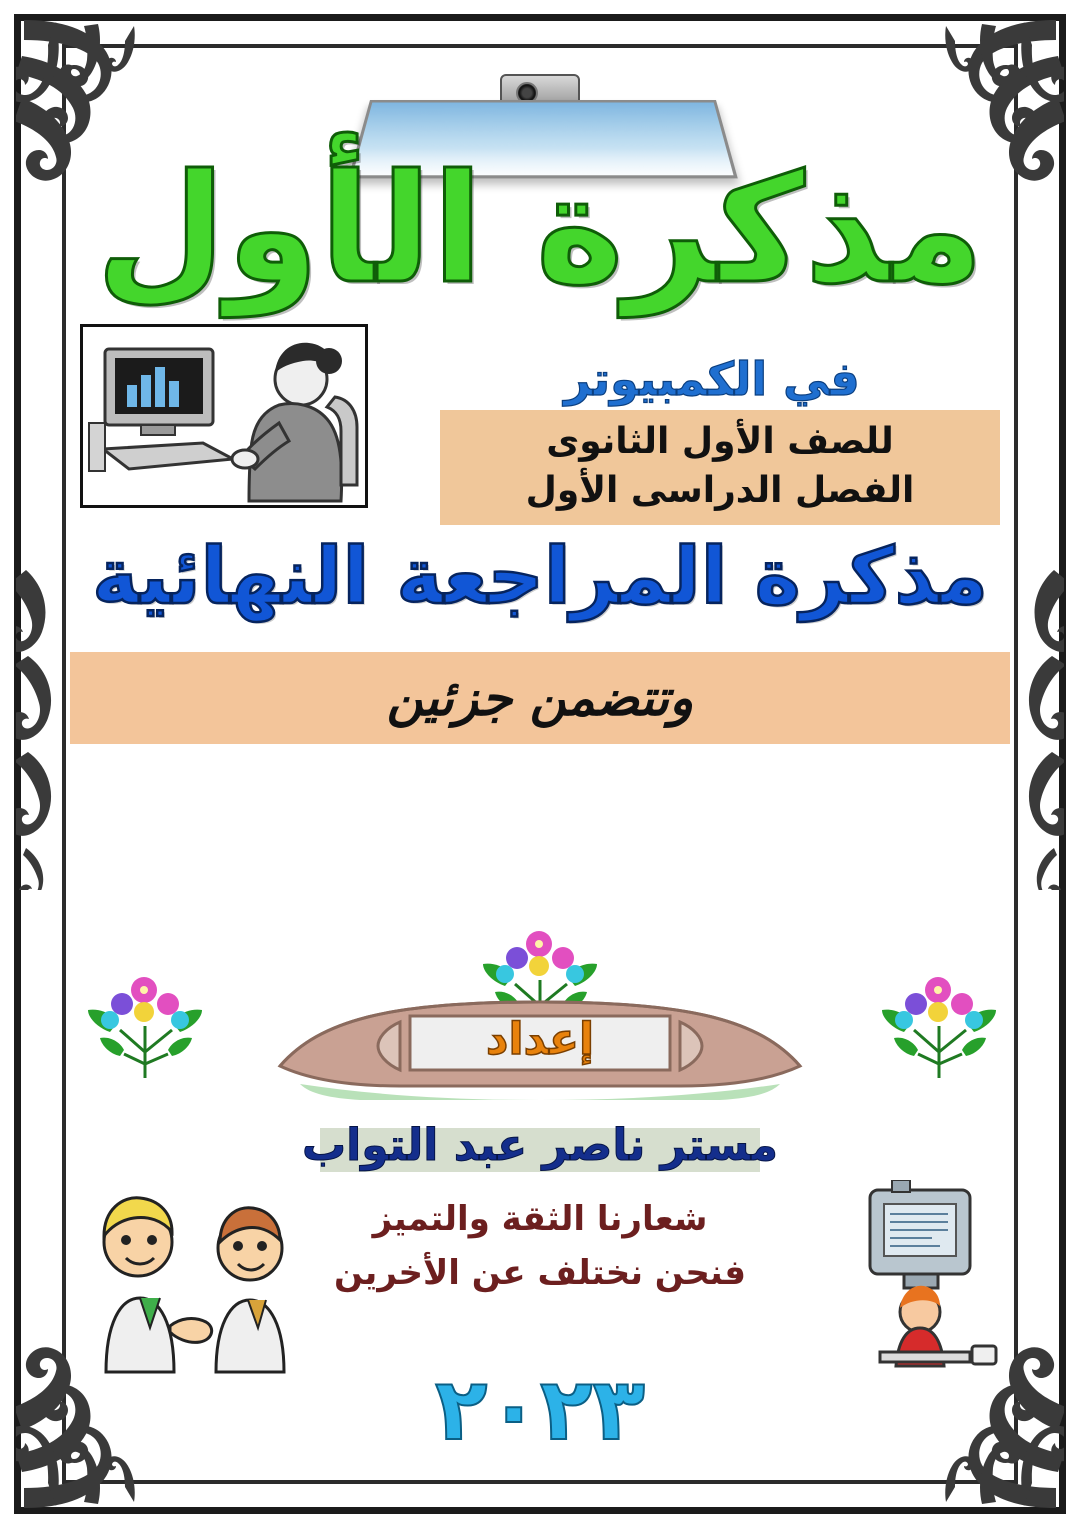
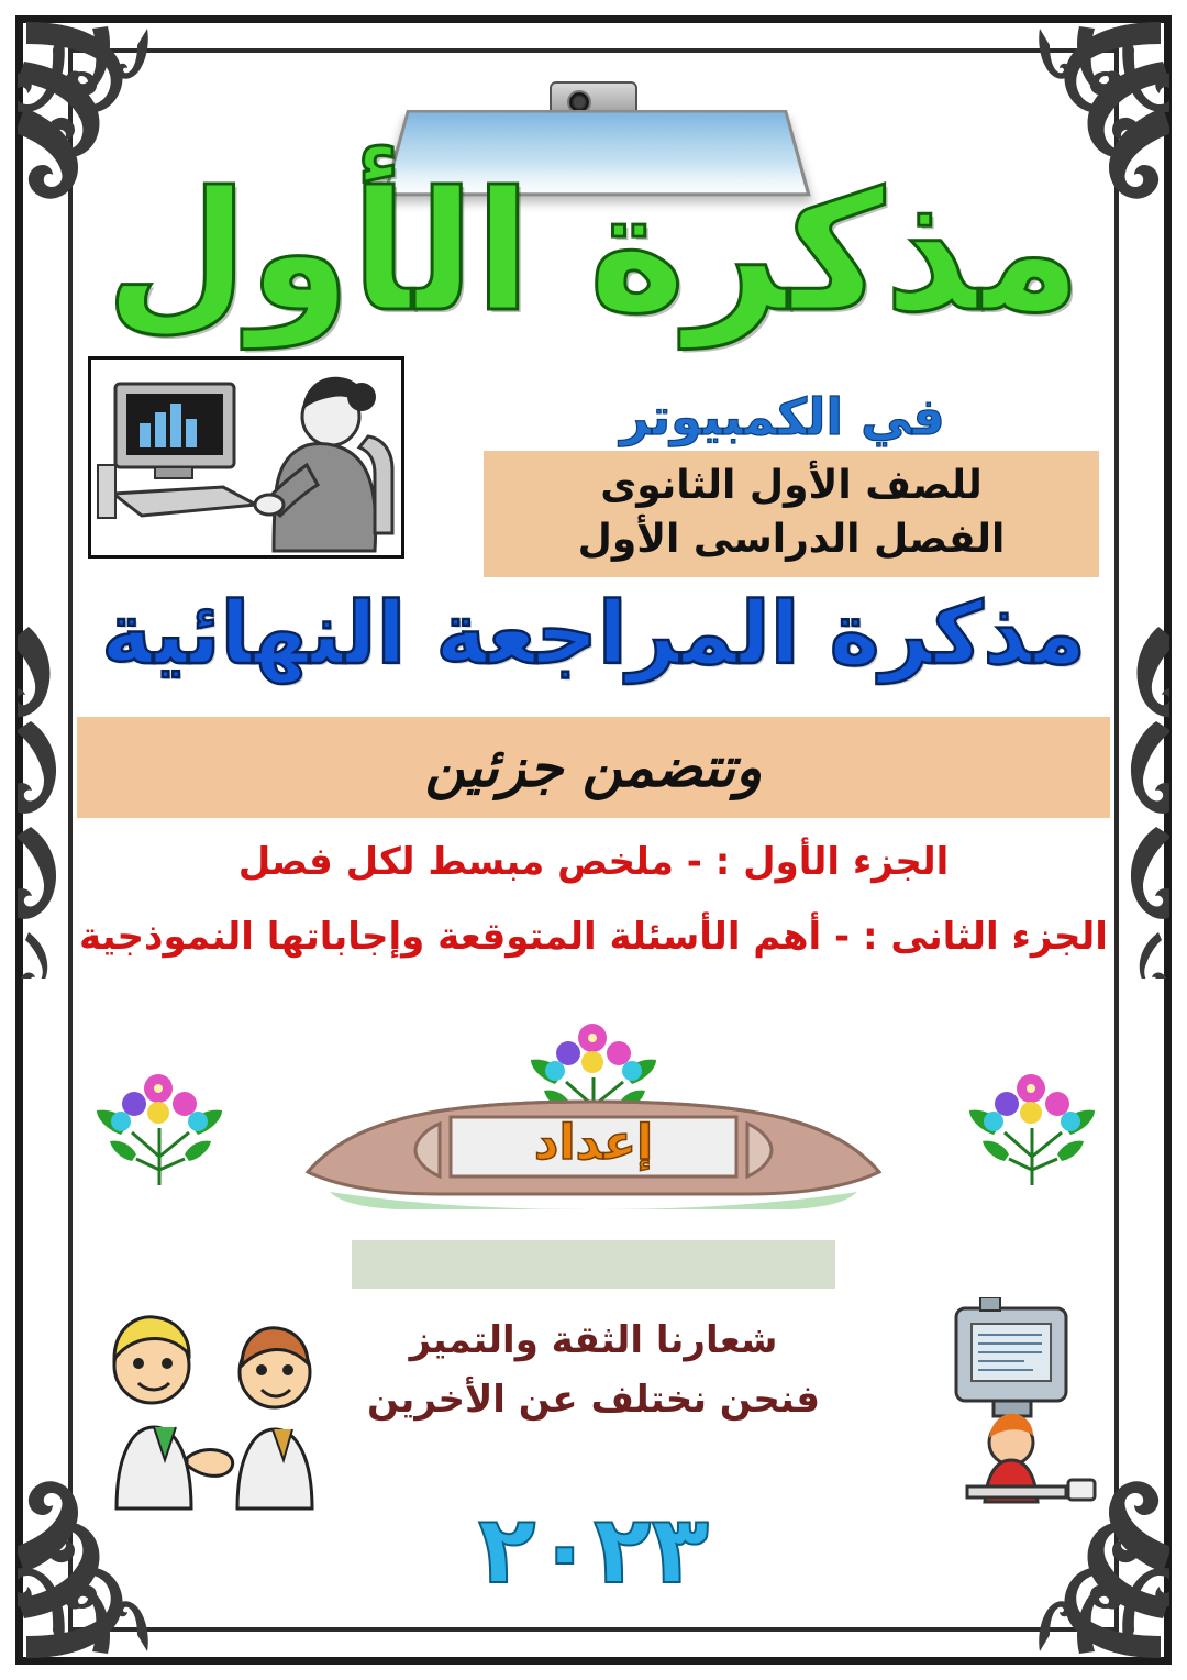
  مذكرة الأول
  في الكمبيوتر
  للصف الأول الثانوى
  الفصل الدراسى الأول
  مذكرة المراجعة النهائية
  وتتضمن جزئين
+ الجزء الأول : - ملخص مبسط لكل فصل
+ الجزء الثانى : - أهم الأسئلة المتوقعة وإجاباتها النموذجية
  إعداد
- مستر ناصر عبد التواب
  شعارنا الثقة والتميز
  فنحن نختلف عن الأخرين
  ٢٠٢٣
